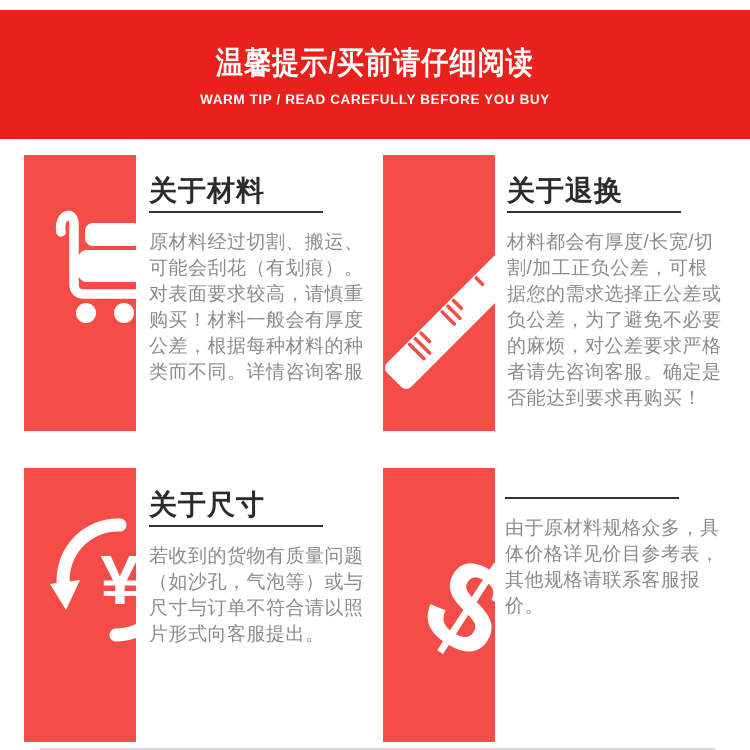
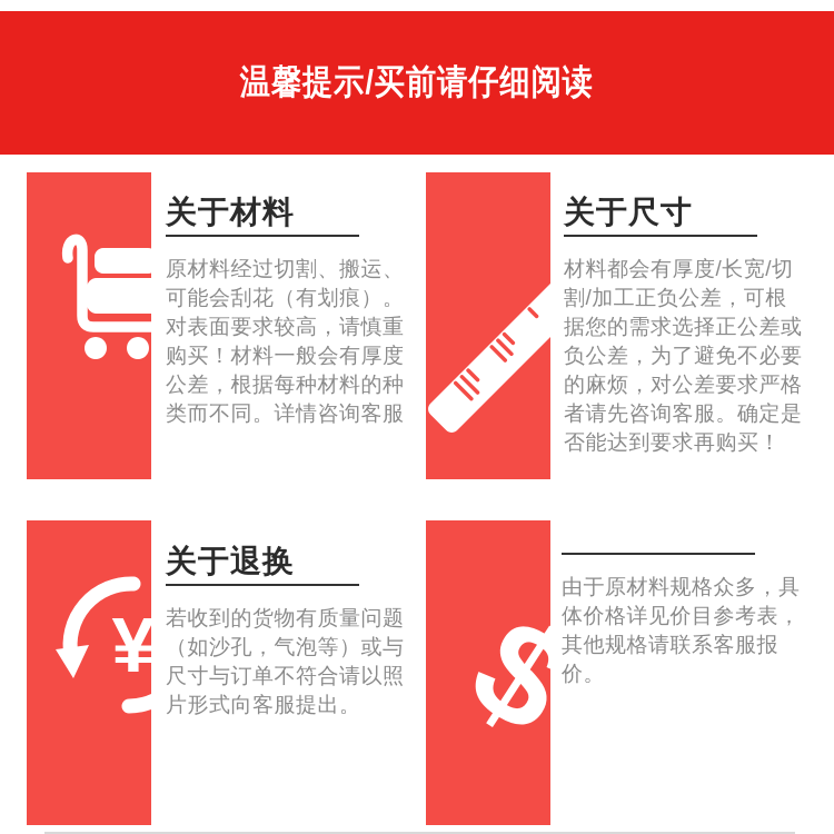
  温馨提示/买前请仔细阅读
- WARM TIP / READ CAREFULLY BEFORE YOU BUY
  关于材料
  原材料经过切割、搬运、
  可能会刮花（有划痕）。
  对表面要求较高，请慎重
  购买！材料一般会有厚度
  公差，根据每种材料的种
  类而不同。详情咨询客服
- 关于退换
+ 关于尺寸
  材料都会有厚度/长宽/切
  割/加工正负公差，可根
  据您的需求选择正公差或
  负公差，为了避免不必要
  的麻烦，对公差要求严格
  者请先咨询客服。确定是
  否能达到要求再购买！
  ¥
- 关于尺寸
+ 关于退换
  若收到的货物有质量问题
  （如沙孔，气泡等）或与
  尺寸与订单不符合请以照
  片形式向客服提出。
  由于原材料规格众多，具
  体价格详见价目参考表，
  其他规格请联系客服报价。
